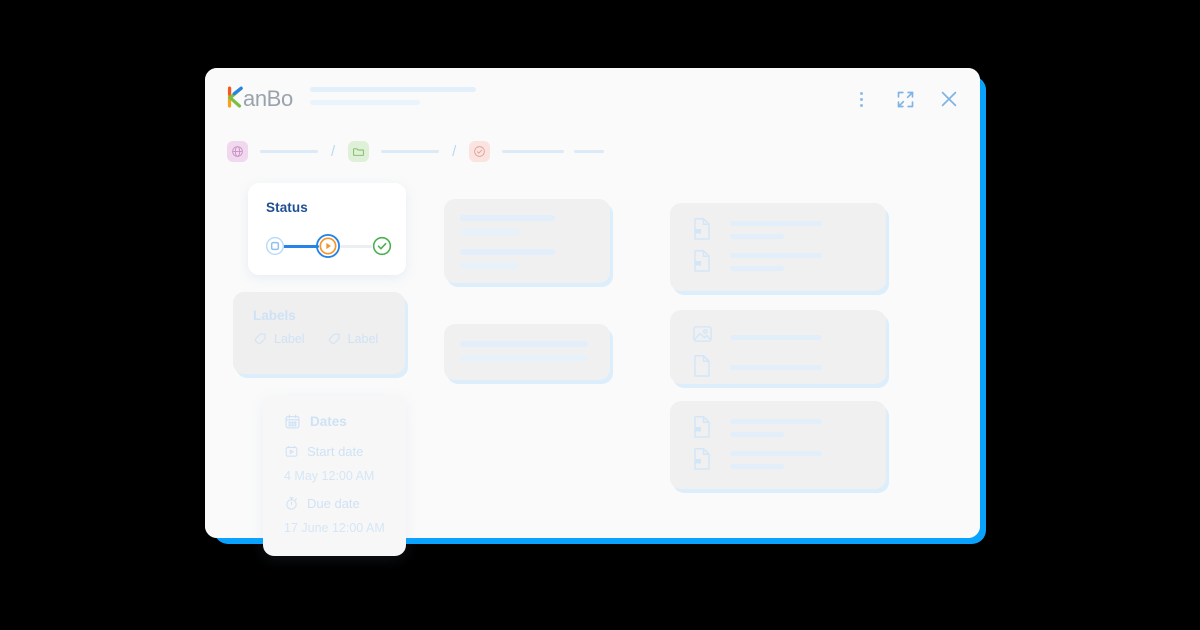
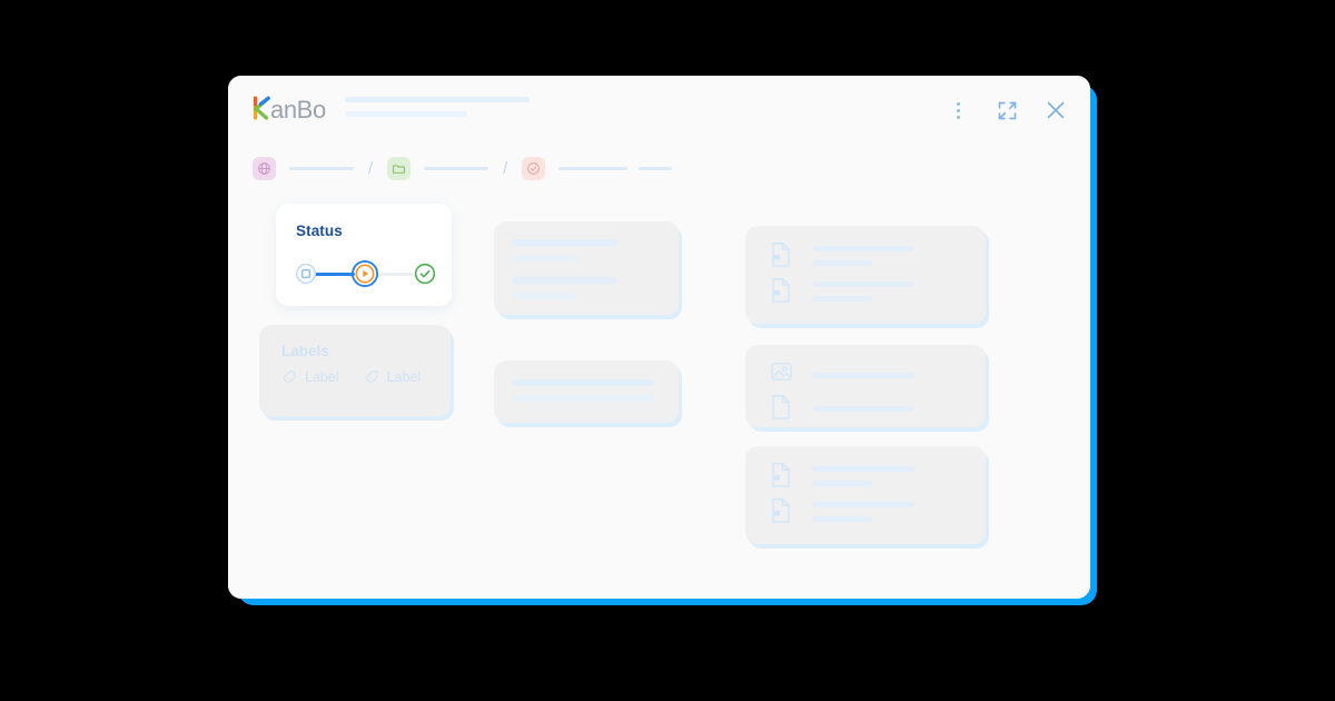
  anBo
  /
  /
  Status
  Labels
  Label
  Label
- Dates
- Start date
- 4 May 12:00 AM
- Due date
- 17 June 12:00 AM
